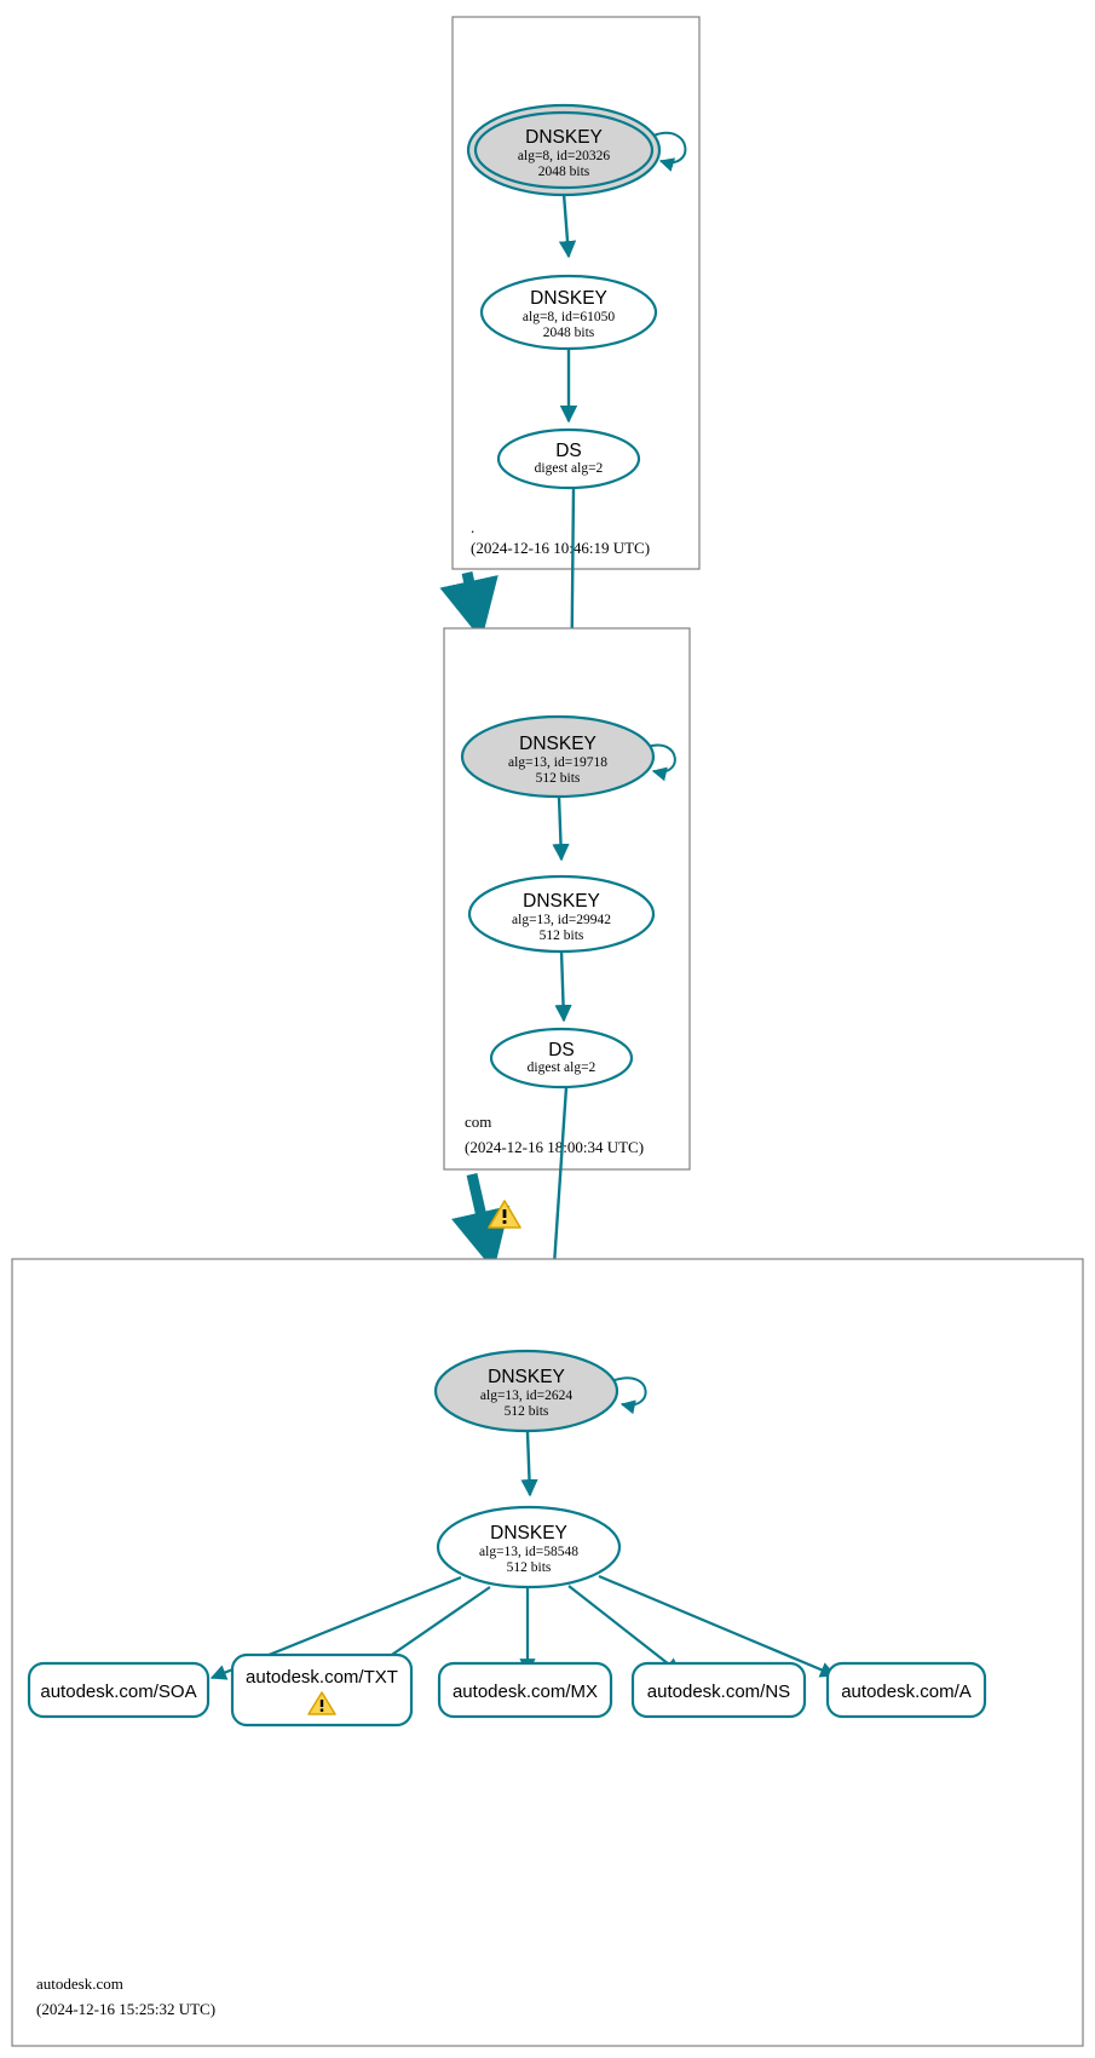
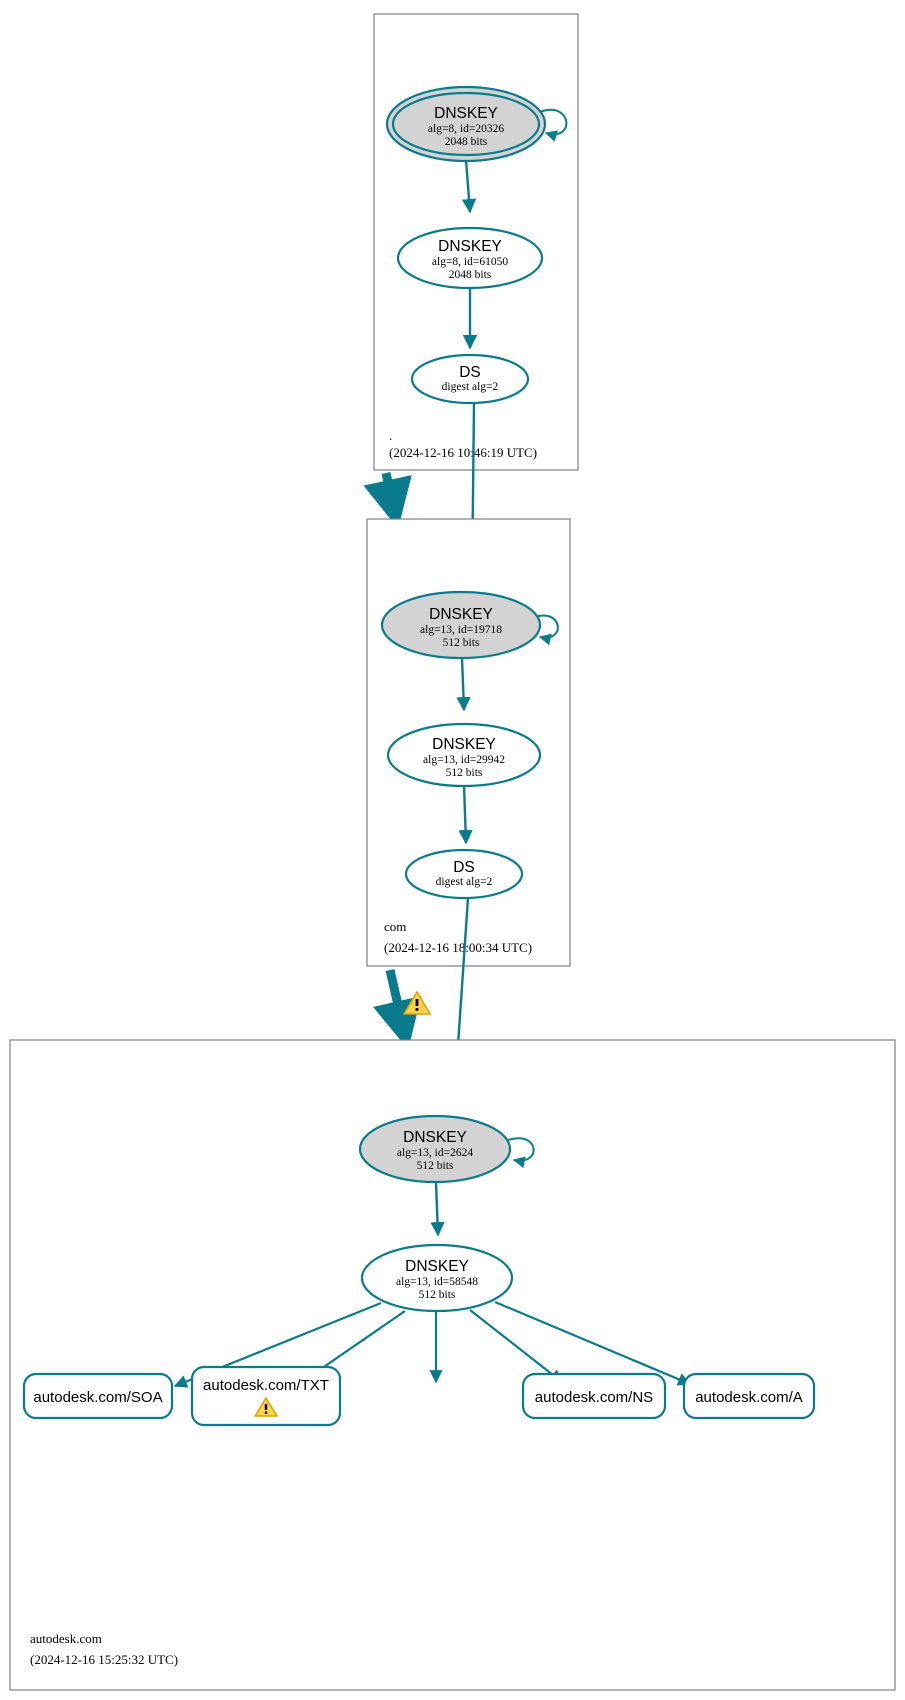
  DNSKEY
  alg=8, id=20326
  2048 bits
  DNSKEY
  alg=8, id=61050
  2048 bits
  DS
  digest alg=2
  .
  (2024-12-16 10:46:19 UTC)
  DNSKEY
  alg=13, id=19718
  512 bits
  DNSKEY
  alg=13, id=29942
  512 bits
  DS
  digest alg=2
  com
  (2024-12-16 18:00:34 UTC)
  DNSKEY
  alg=13, id=2624
  512 bits
  DNSKEY
  alg=13, id=58548
  512 bits
  autodesk.com/SOA
  autodesk.com/TXT
- autodesk.com/MX
  autodesk.com/NS
  autodesk.com/A
  autodesk.com
  (2024-12-16 15:25:32 UTC)
